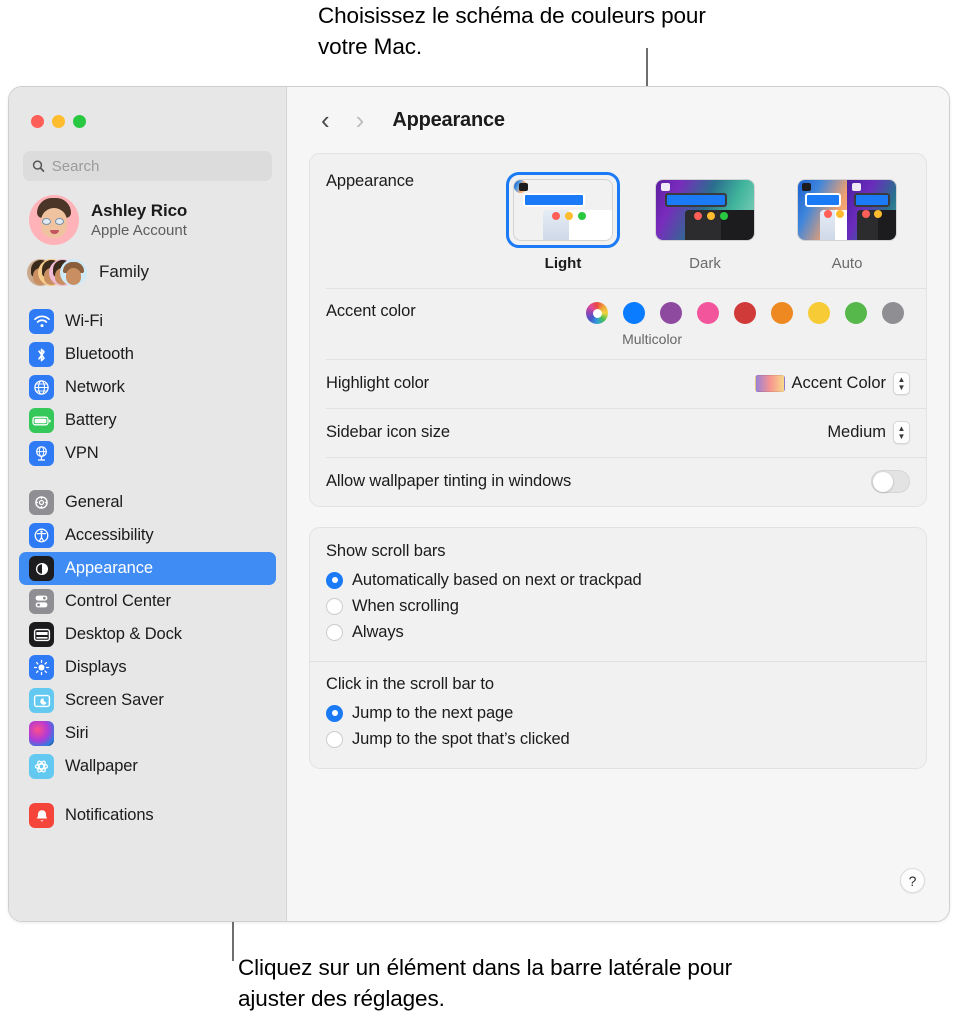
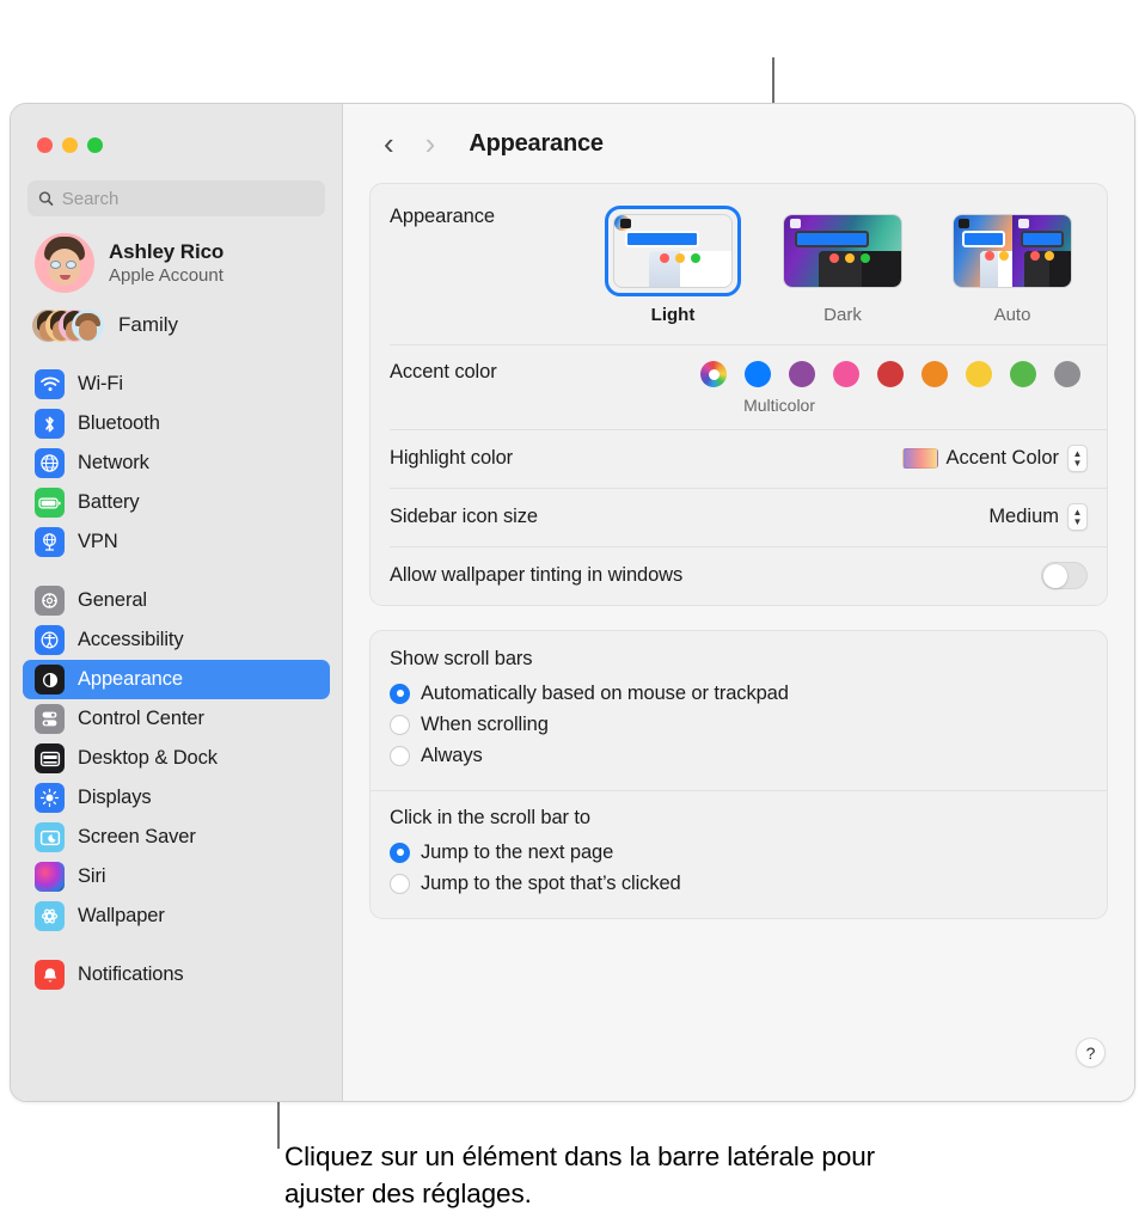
- Choisissez le schéma de couleurs pour votre Mac.
  Cliquez sur un élément dans la barre latérale pour ajuster des réglages.
  Search
  Ashley Rico
  Apple Account
  Family
  Wi-Fi
  Bluetooth
  Network
  Battery
  VPN
  General
  Accessibility
  Appearance
  Control Center
  Desktop & Dock
  Displays
  Screen Saver
  Siri
  Wallpaper
  Notifications
  ‹
  ›
  Appearance
  Appearance
  Light
  Dark
  Auto
  Accent color
  Multicolor
  Highlight color
  Accent Color
  ▲
  ▼
  Sidebar icon size
  Medium
  ▲
  ▼
  Allow wallpaper tinting in windows
  Show scroll bars
- Automatically based on next or trackpad
+ Automatically based on mouse or trackpad
  When scrolling
  Always
  Click in the scroll bar to
  Jump to the next page
  Jump to the spot that’s clicked
  ?
